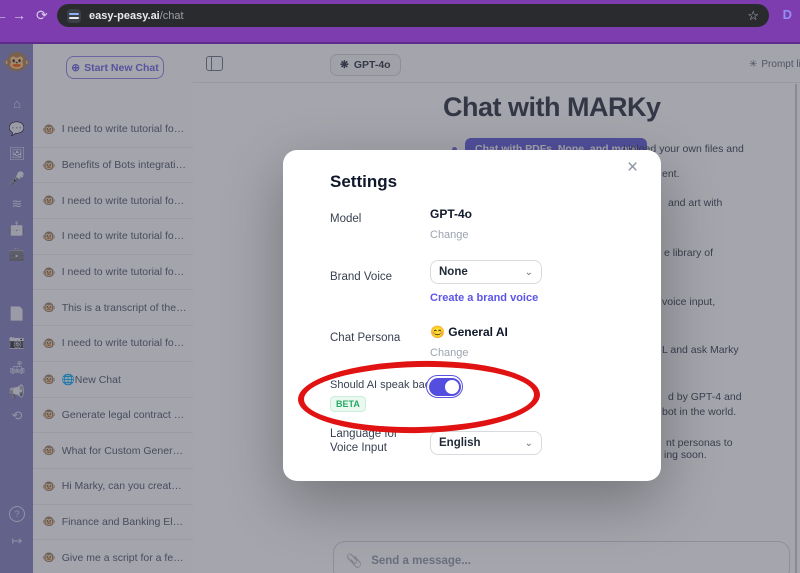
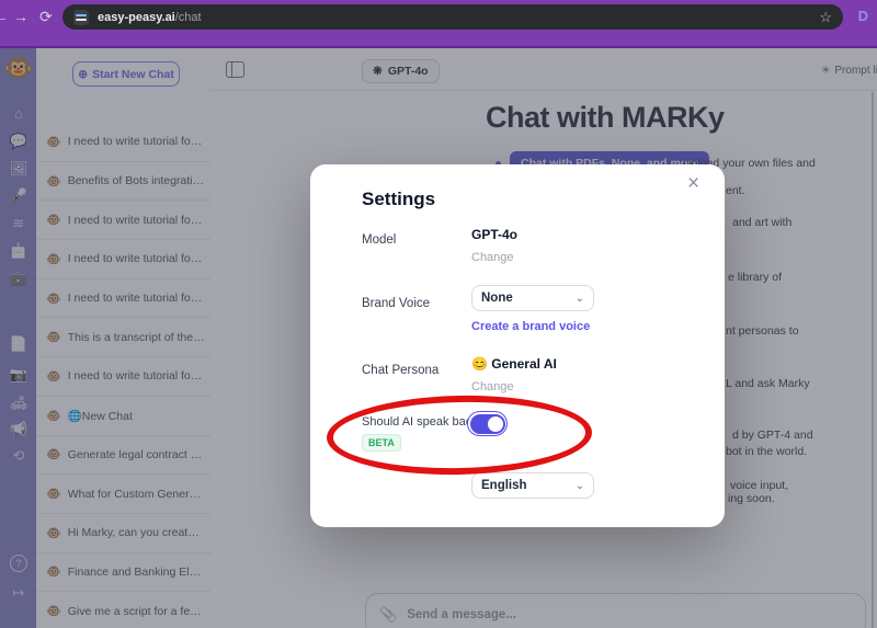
  ←
  →
  ⟳
  easy-peasy.ai/chat
  ☆
  D
  🐵
  ⌂
  💬
  🖼
  🎤
  ≋
  🤖
  💼
  📄
  📷
  🛋
  📢
  ⟲
  ?
  ↦
  ⊕
  Start New Chat
  🐵
  I need to write tutorial for E
  🐵
  Benefits of Bots integration
  🐵
  I need to write tutorial for E
  🐵
  I need to write tutorial for E
  🐵
  I need to write tutorial for E
  🐵
  This is a transcript of the vi
  🐵
  I need to write tutorial for E
  🐵
  🌐New Chat
  🐵
  Generate legal contract for
  🐵
  What for Custom Generato
  🐵
  Hi Marky, can you create a
  🐵
  Finance and Banking Elect
  🐵
  Give me a script for a few
  ❋
  GPT-4o
  ✳
  Chat with MARKy
  Chat with PDFs, None, and more
  Upload your own files and
  ent.
  and art with
  e library of
- voice input,
+ nt personas to
  L and ask Marky
  d by GPT-4 and
  bot in the world.
- nt personas to
+ voice input,
  ing soon.
  📎
  Send a message...
  Settings
  ×
  Model
  GPT-4o
  Change
  Brand Voice
  None
  ⌄
  Create a brand voice
  Chat Persona
  😊 General AI
  Change
  Should AI speak ba
  BETA
- Language for Voice Input
  English
  ⌄
